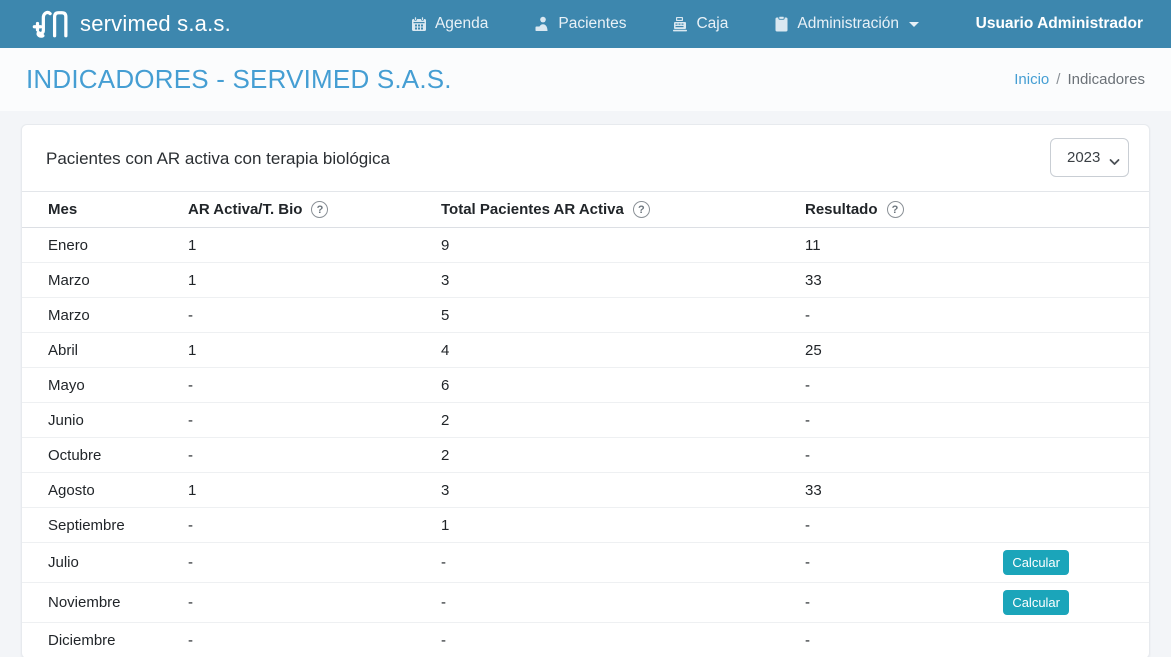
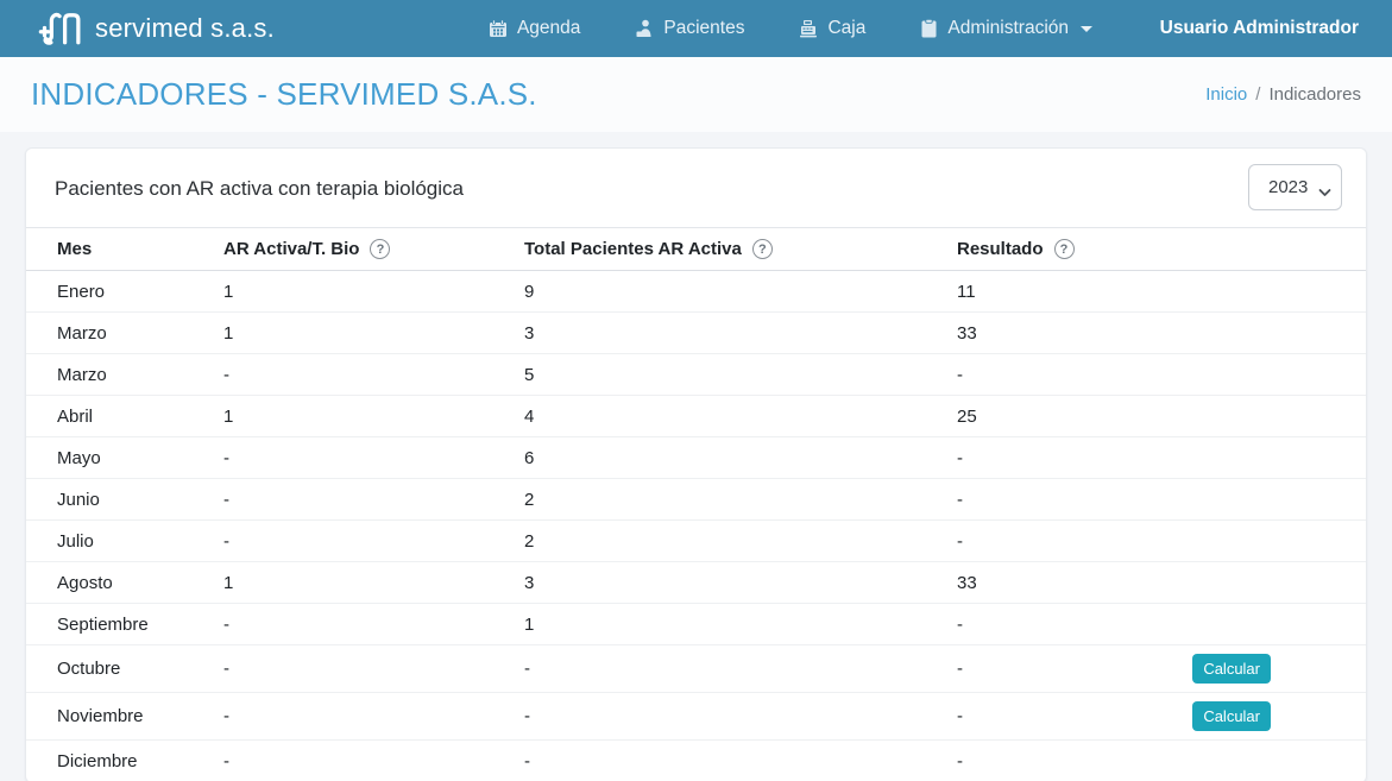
  servimed s.a.s.
  Agenda
  Pacientes
  Caja
  Administración
  Usuario Administrador
  INDICADORES - SERVIMED S.A.S.
  Inicio
  /
  Indicadores
  Pacientes con AR activa con terapia biológica
  2023
  Mes	AR Activa/T. Bio ?	Total Pacientes AR Activa ?	Resultado ?
  Enero	1	9	11
  Marzo	1	3	33
  Marzo	-	5	-
  Abril	1	4	25
  Mayo	-	6	-
  Junio	-	2	-
- Octubre	-	2	-
+ Julio	-	2	-
  Agosto	1	3	33
  Septiembre	-	1	-
- Julio	-	-	-	Calcular
+ Octubre	-	-	-	Calcular
  Noviembre	-	-	-	Calcular
  Diciembre	-	-	-
